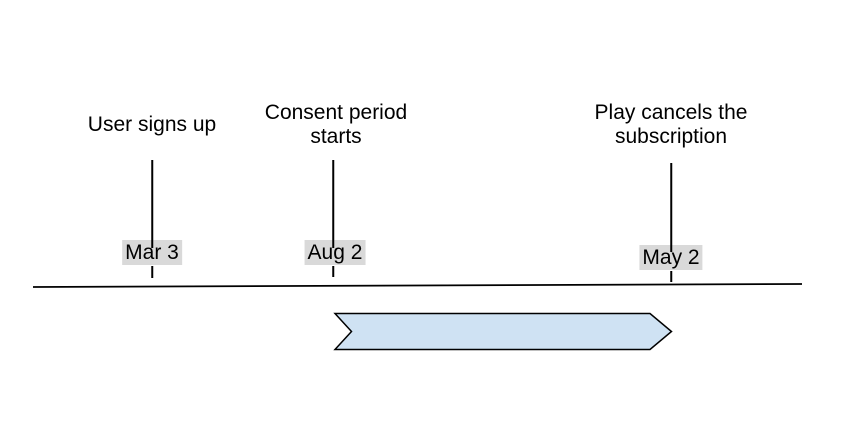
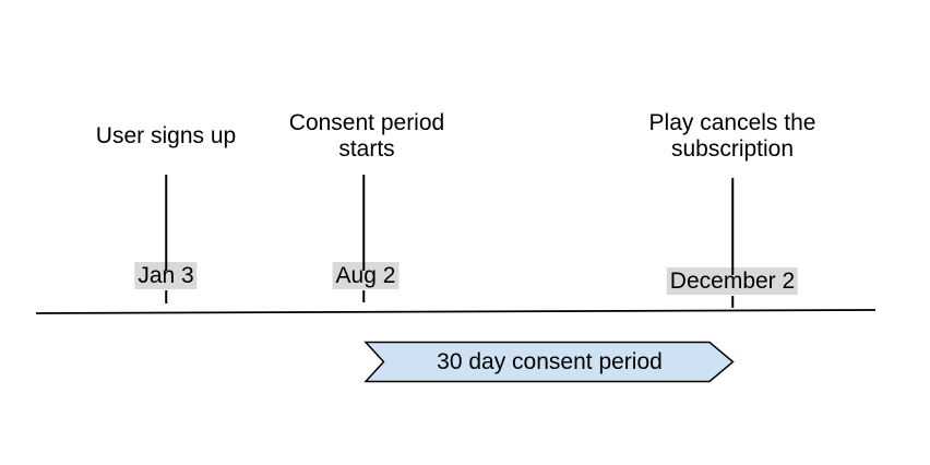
  User signs up
- Mar 3
+ Jan 3
  Consent period starts
  Aug 2
  Play cancels the subscription
- May 2
+ December 2
+ 30 day consent period
